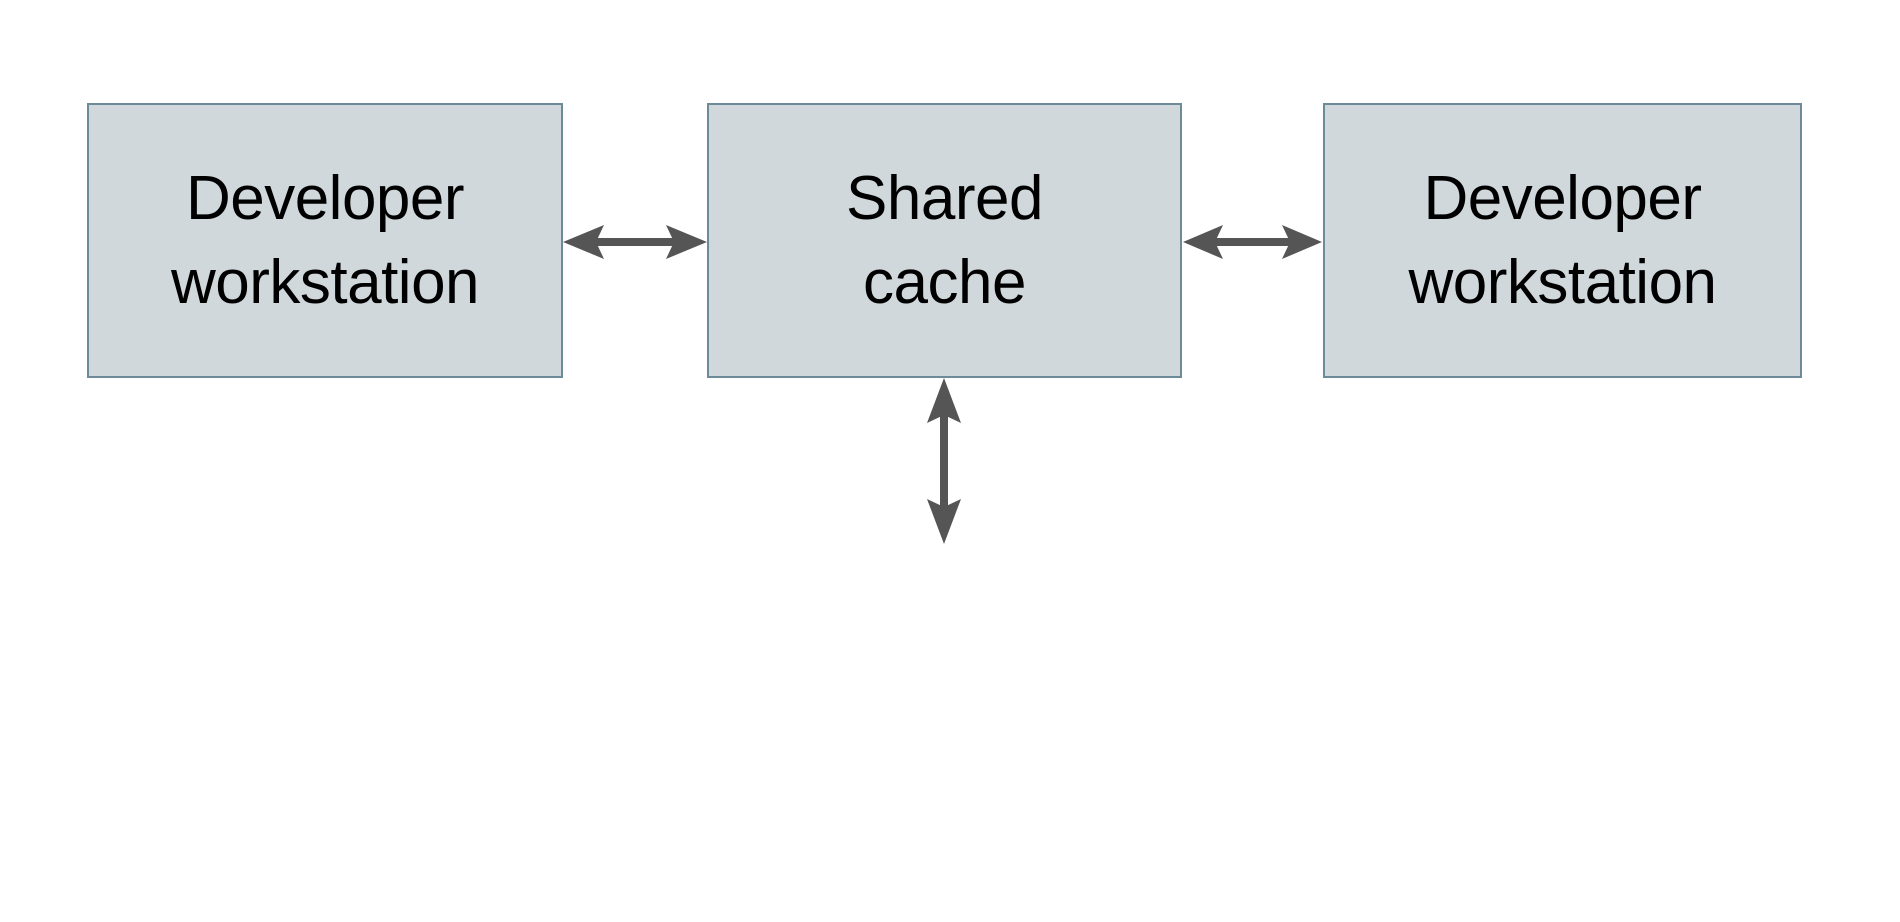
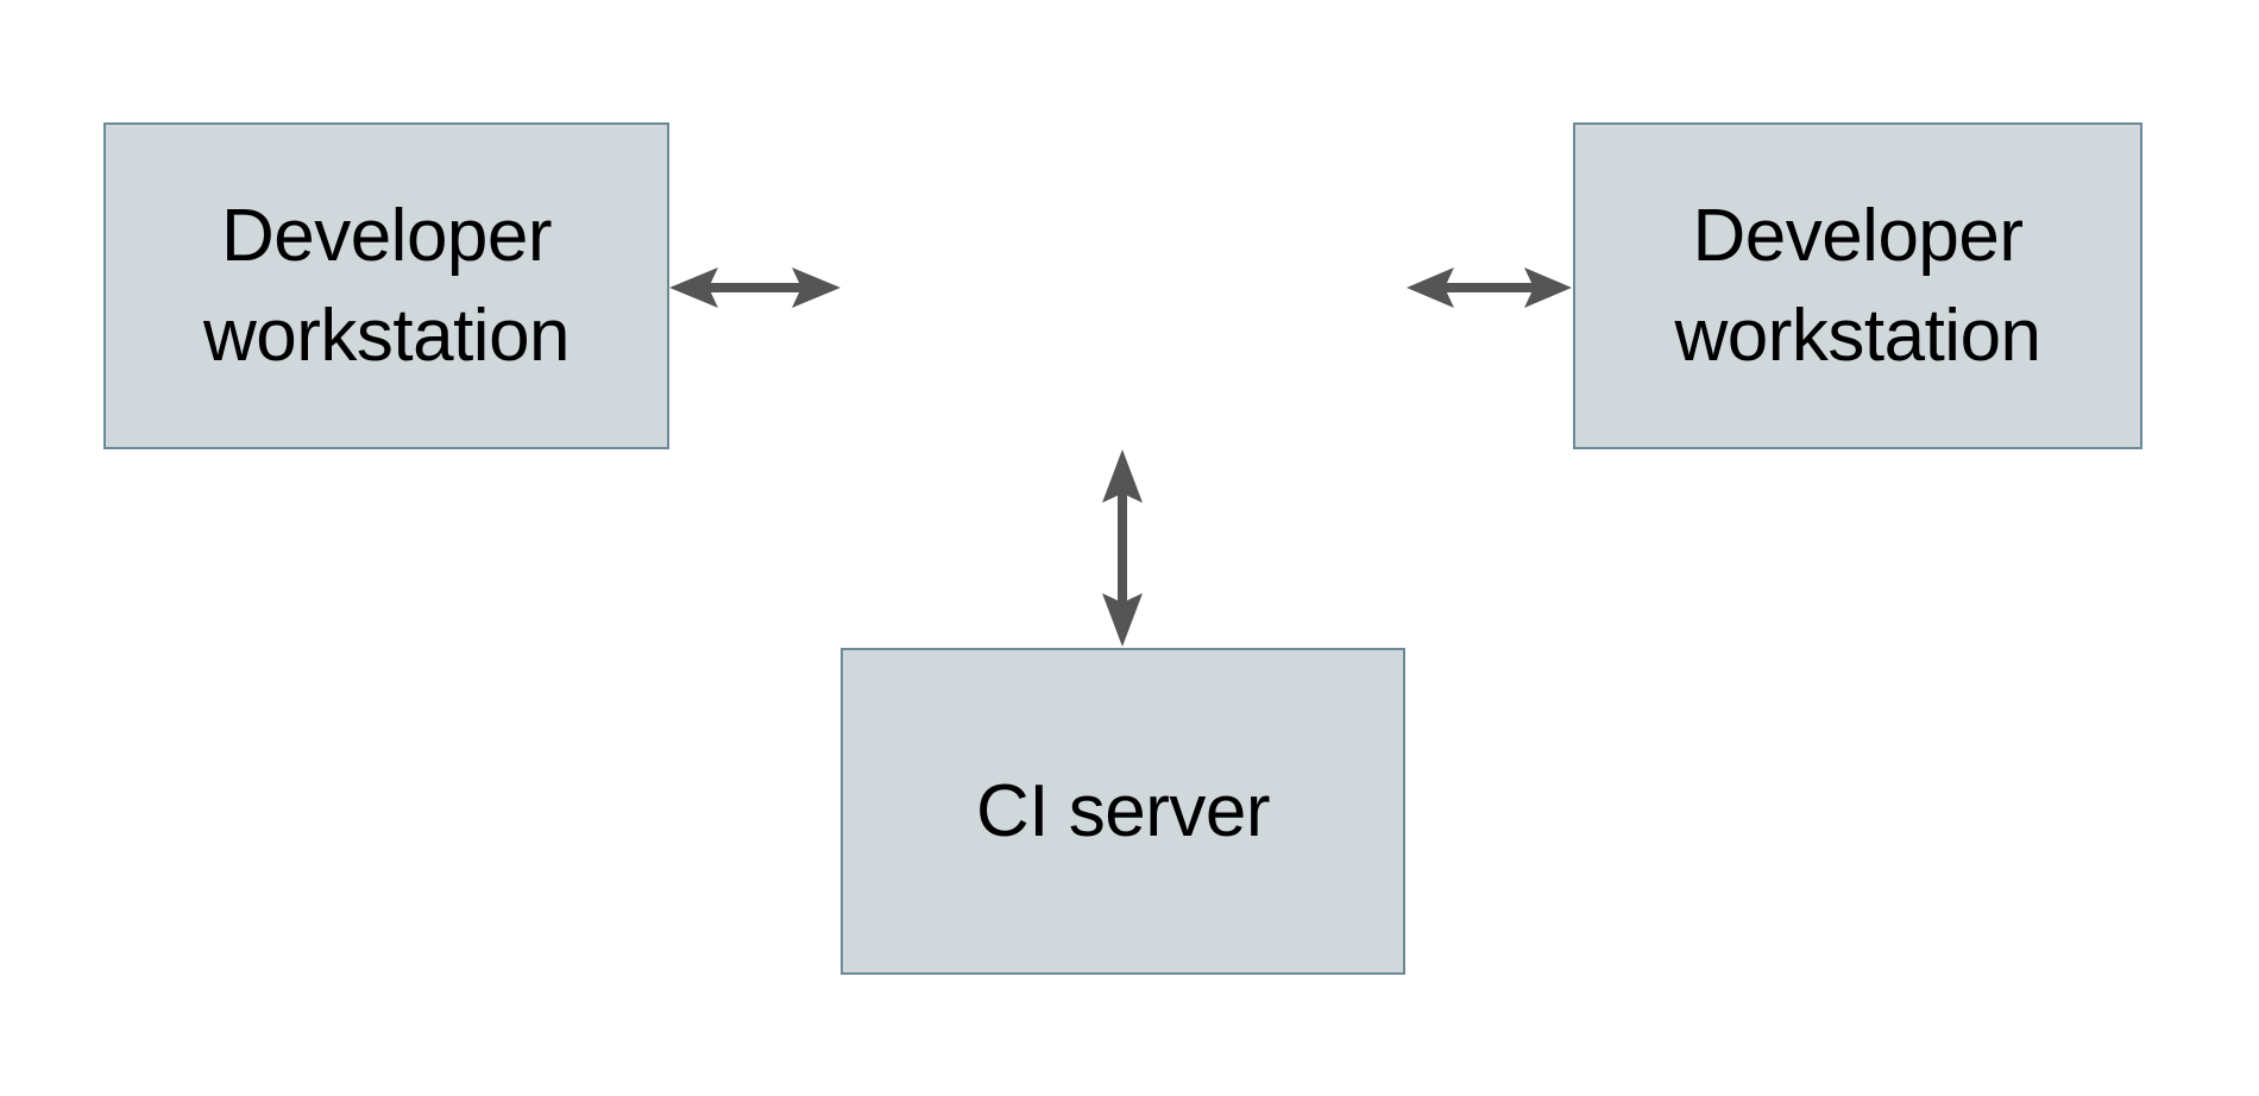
  Developer
  workstation
- Shared
- cache
  Developer
  workstation
+ CI server
